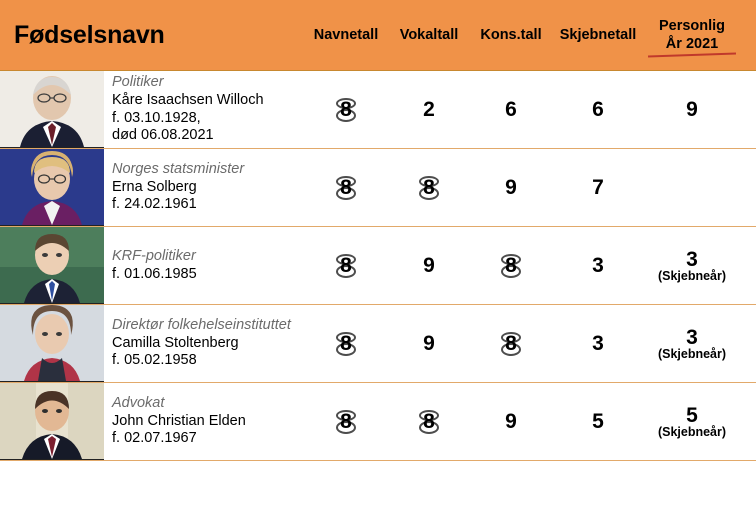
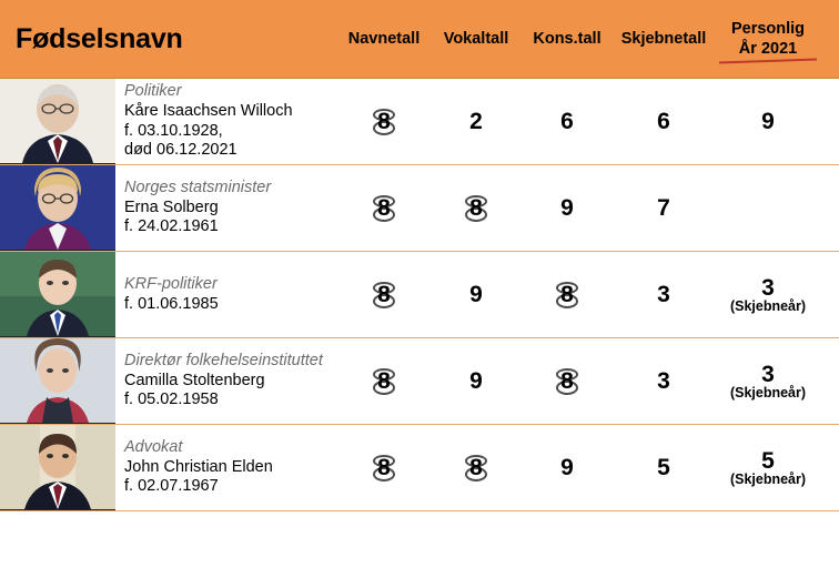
  Fødselsnavn
  Navnetall
  Vokaltall
  Kons.tall
  Skjebnetall
  Personlig
  År 2021
  Politiker
  Kåre Isaachsen Willoch
  f. 03.10.1928,
- død 06.08.2021
+ død 06.12.2021
  8
  2
  6
  6
  9
  Norges statsminister
  Erna Solberg
  f. 24.02.1961
  8
  8
  9
  7
  KRF-politiker
  f. 01.06.1985
  8
  9
  8
  3
  3
  (Skjebneår)
  Direktør folkehelseinstituttet
  Camilla Stoltenberg
  f. 05.02.1958
  8
  9
  8
  3
  3
  (Skjebneår)
  Advokat
  John Christian Elden
  f. 02.07.1967
  8
  8
  9
  5
  5
  (Skjebneår)
